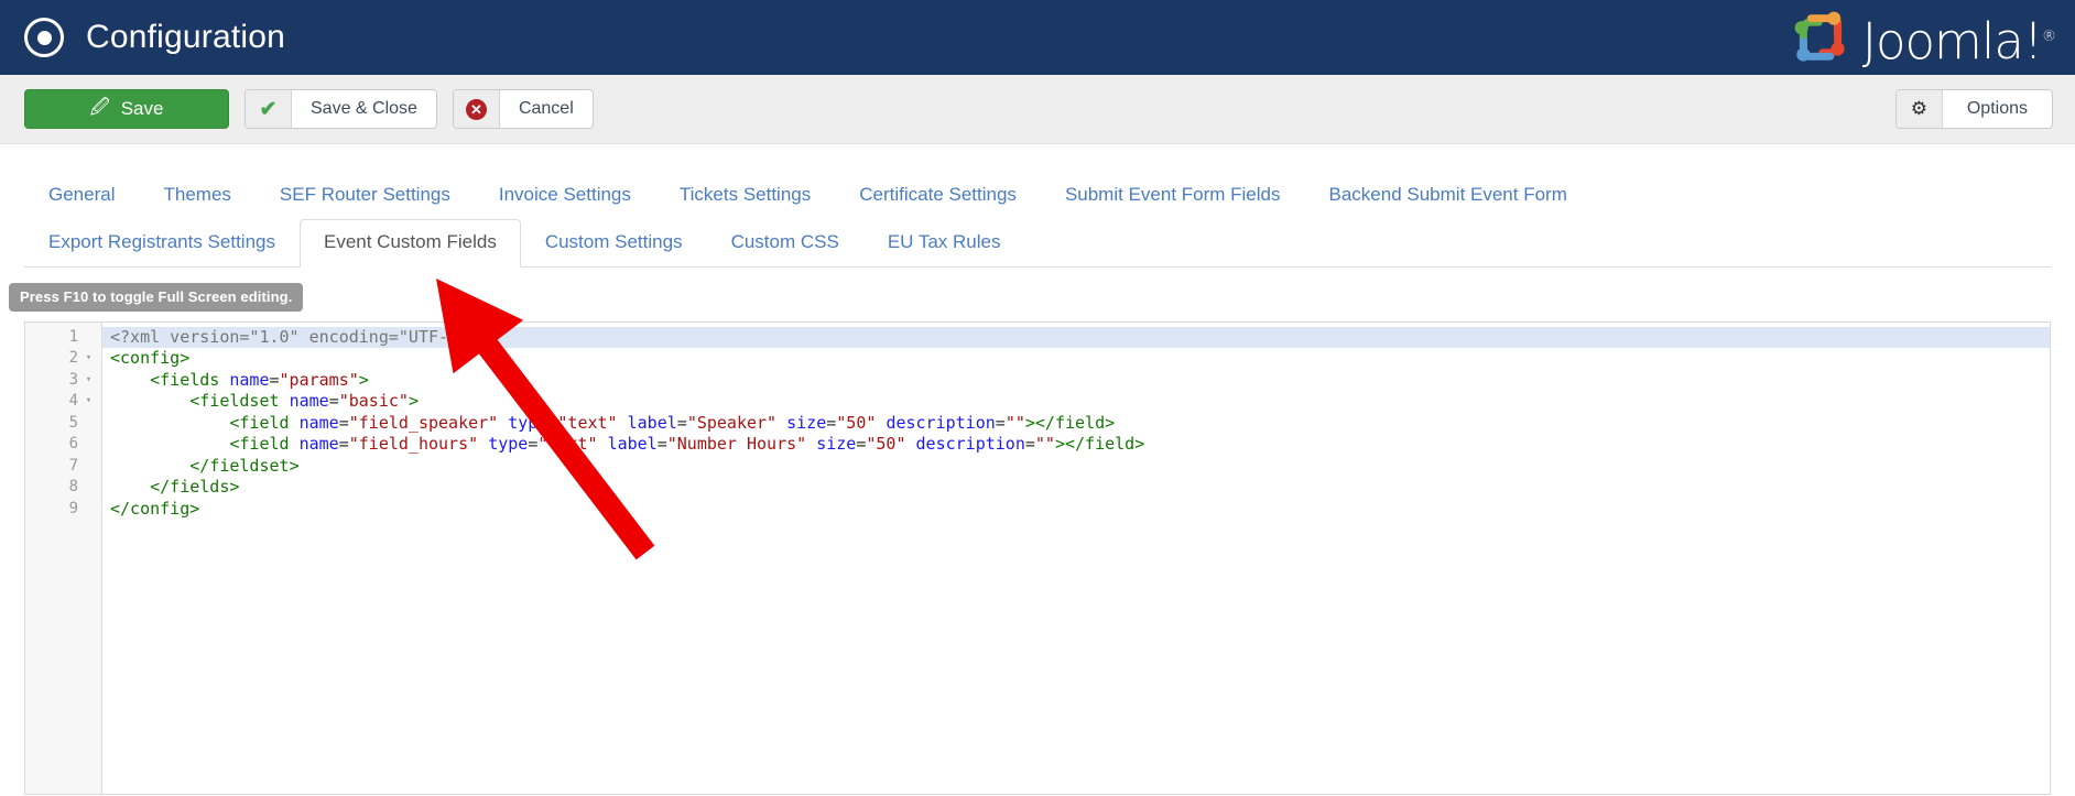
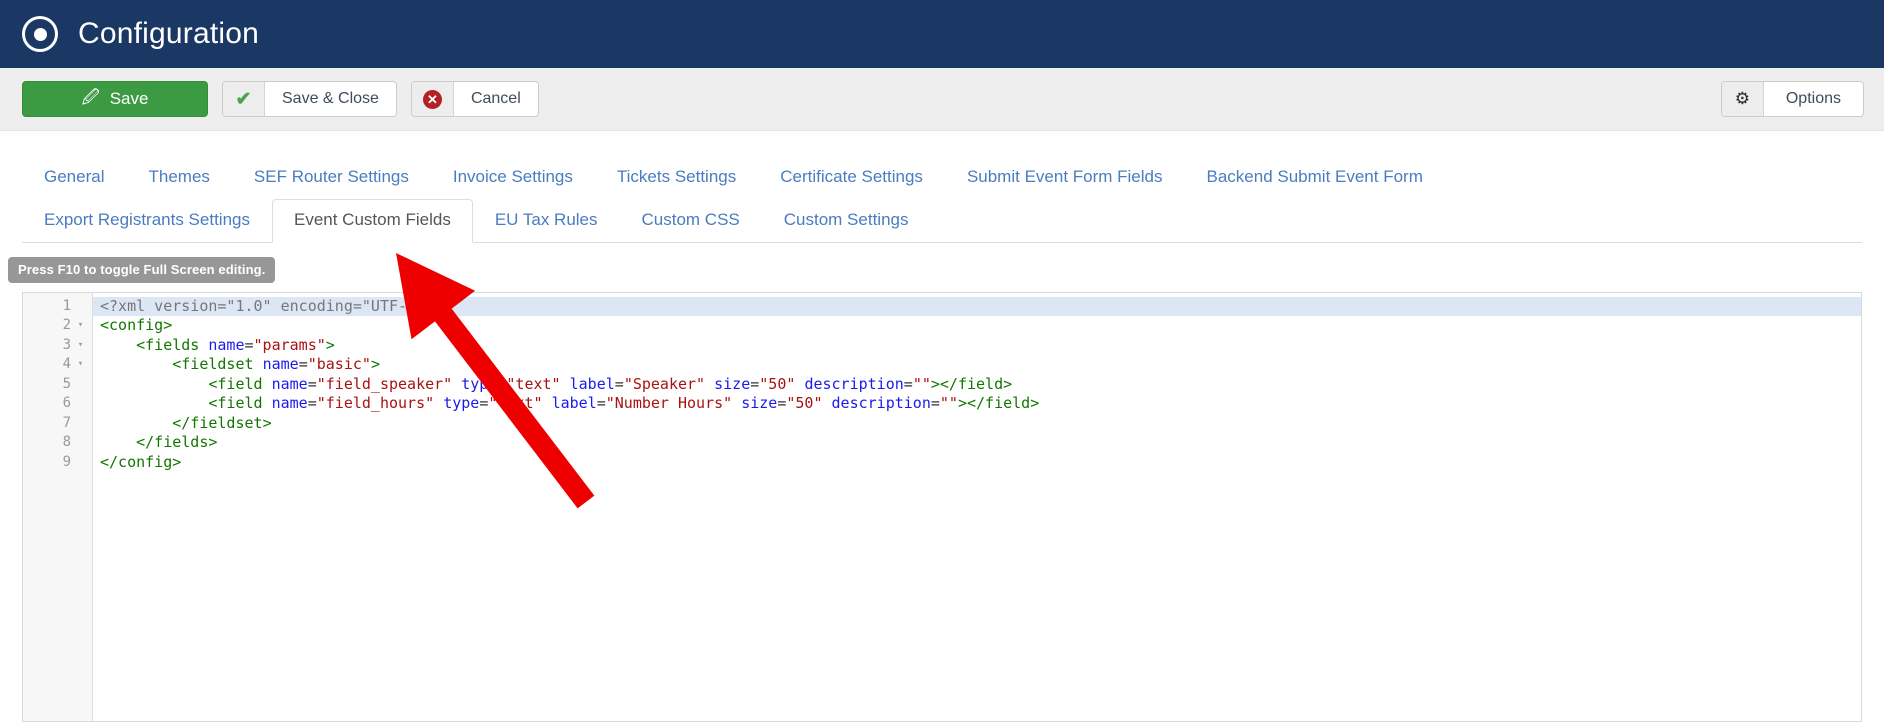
  Configuration
- Joomla!®
  🖉
  Save
  ✔
  Save & Close
  ✕
  Cancel
  ⚙
  Options
  General
  Themes
  SEF Router Settings
  Invoice Settings
  Tickets Settings
  Certificate Settings
  Submit Event Form Fields
  Backend Submit Event Form
  Export Registrants Settings
  Event Custom Fields
- Custom Settings
+ EU Tax Rules
  Custom CSS
- EU Tax Rules
+ Custom Settings
  Press F10 to toggle Full Screen editing.
  1
  2
  ▾
  3
  ▾
  4
  ▾
  5
  6
  7
  8
  9
  <?xml version="1.0" encoding="UTF-
  <config>
  <fields name="params">
  <fieldset name="basic">
  <field name="field_speaker" ty "text" label="Speaker" size="50" description=""></field>
  <field name="field_hours" type="t" label="Number Hours" size="50" description=""></field>
  </fieldset>
  </fields>
  </config>
